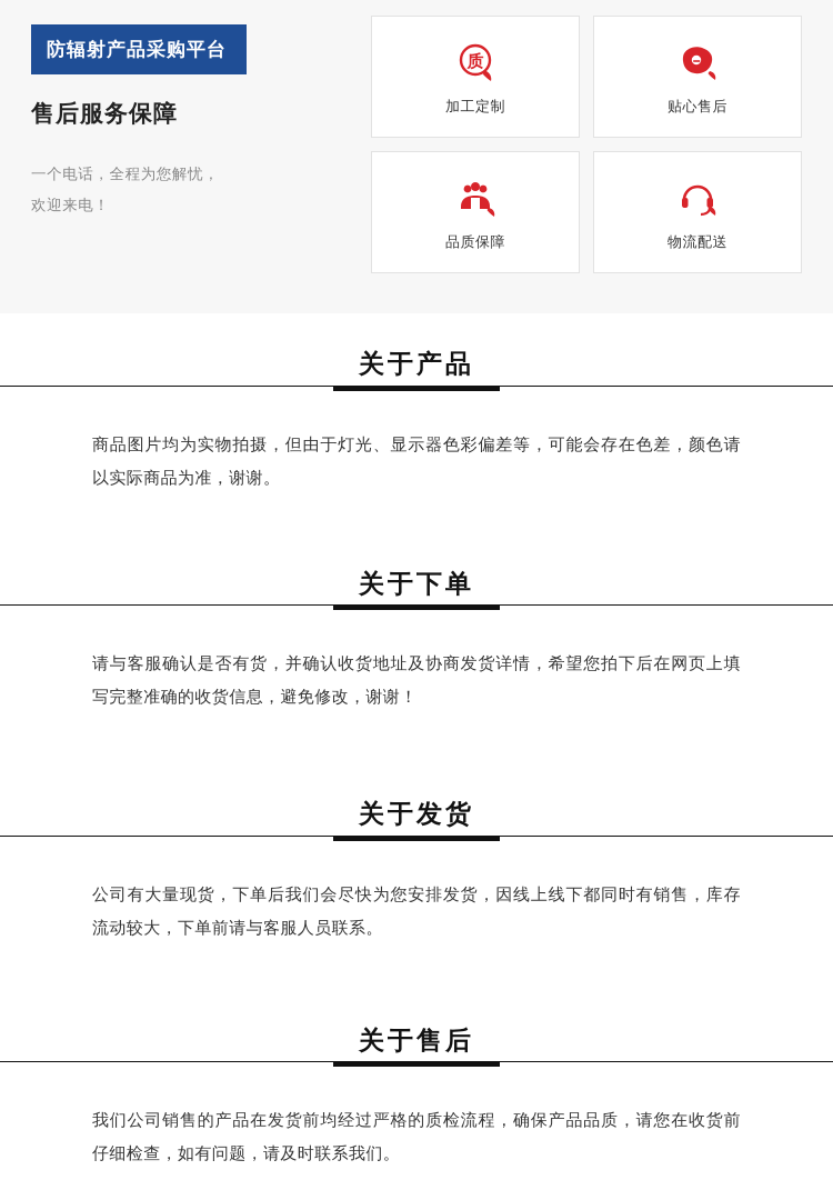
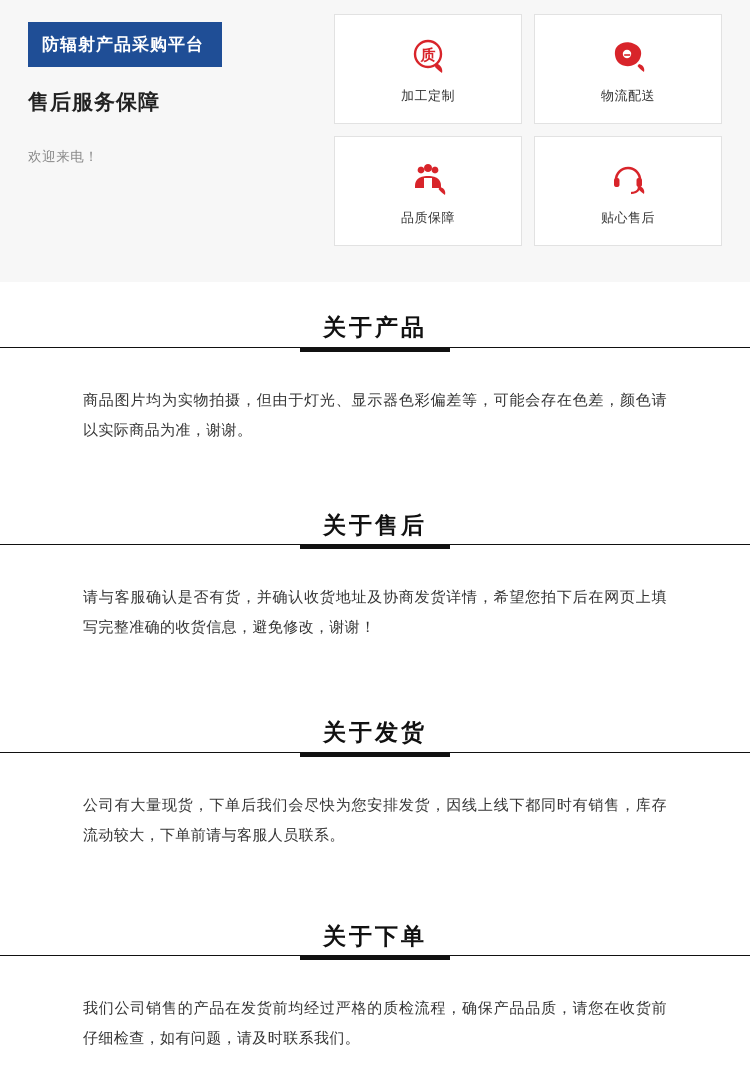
  防辐射产品采购平台
  售后服务保障
- 一个电话，全程为您解忧，
  欢迎来电！
  质
  加工定制
- 贴心售后
+ 物流配送
  品质保障
- 物流配送
+ 贴心售后
  关于产品
  商品图片均为实物拍摄，但由于灯光、显示器色彩偏差等，可能会存在色差，颜色请以实际商品为准，谢谢。
- 关于下单
+ 关于售后
  请与客服确认是否有货，并确认收货地址及协商发货详情，希望您拍下后在网页上填写完整准确的收货信息，避免修改，谢谢！
  关于发货
  公司有大量现货，下单后我们会尽快为您安排发货，因线上线下都同时有销售，库存流动较大，下单前请与客服人员联系。
- 关于售后
+ 关于下单
  我们公司销售的产品在发货前均经过严格的质检流程，确保产品品质，请您在收货前仔细检查，如有问题，请及时联系我们。
